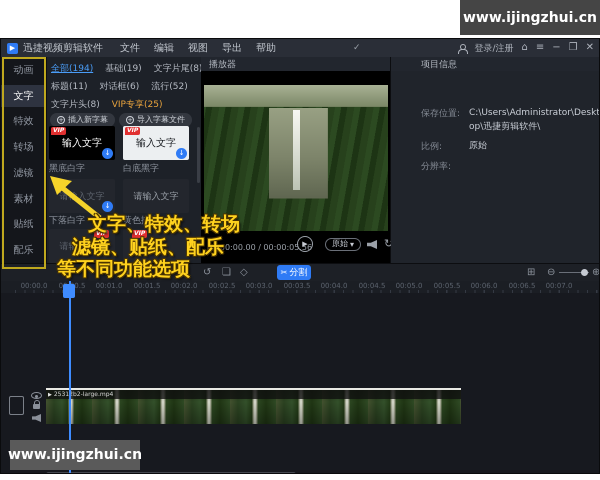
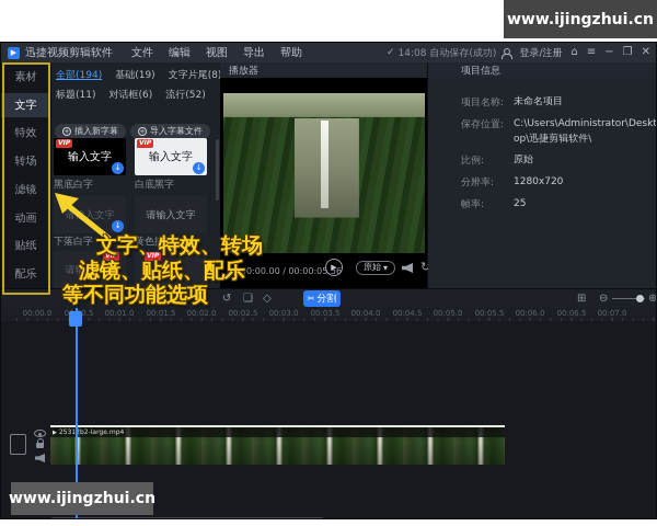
  www.ijingzhui.cn
  ▶
  迅捷视频剪辑软件
  文件
  编辑
  视图
  导出
  帮助
  ✓
+ 14:08 自动保存(成功)
  登录/注册
  ⌂
  ≡
  −
  ❐
  ✕
- 动画
+ 素材
  文字
  特效
  转场
  滤镜
- 素材
+ 动画
  贴纸
  配乐
  全部(194)
  基础(19)
  文字片尾(8
  标题(11)
  对话框(6)
  流行(52)
- 文字片头(8)
- VIP专享(25)
  +
  插入新字幕
  +
  导入字幕文件
  输入文字
  ↓
  输入文字
  ↓
  黑底白字
  白底黑字
  请入文字
  ↓
  请输入文字
  下落白字
  黄色描边
  请输入文字
  播放器
  00:00:00.00 / 00:00:05.56
  ▶
  原始
  ▾
  ↻
  项目信息
+ 项目名称:
+ 未命名项目
  保存位置:
  C:\Users\Administrator\Desktop\迅捷剪辑软件\
  比例:
  原始
  分辨率:
+ 1280x720
+ 帧率:
+ 25
  ✎
  ↺
  ❏
  ◇
  ✂
  分割
  ⊞
  ⊖
  ⊕
  00:00.0
  00:01.0
  00:01.5
  00:02.0
  00:02.5
  00:03.0
  00:03.5
  00:04.0
  00:04.5
  00:05.0
  00:05.5
  00:06.0
  00:06.5
  00:07.0
  文字、特效、转场
  滤镜、贴纸、配乐
  等不同功能选项
  www.ijingzhui.cn
